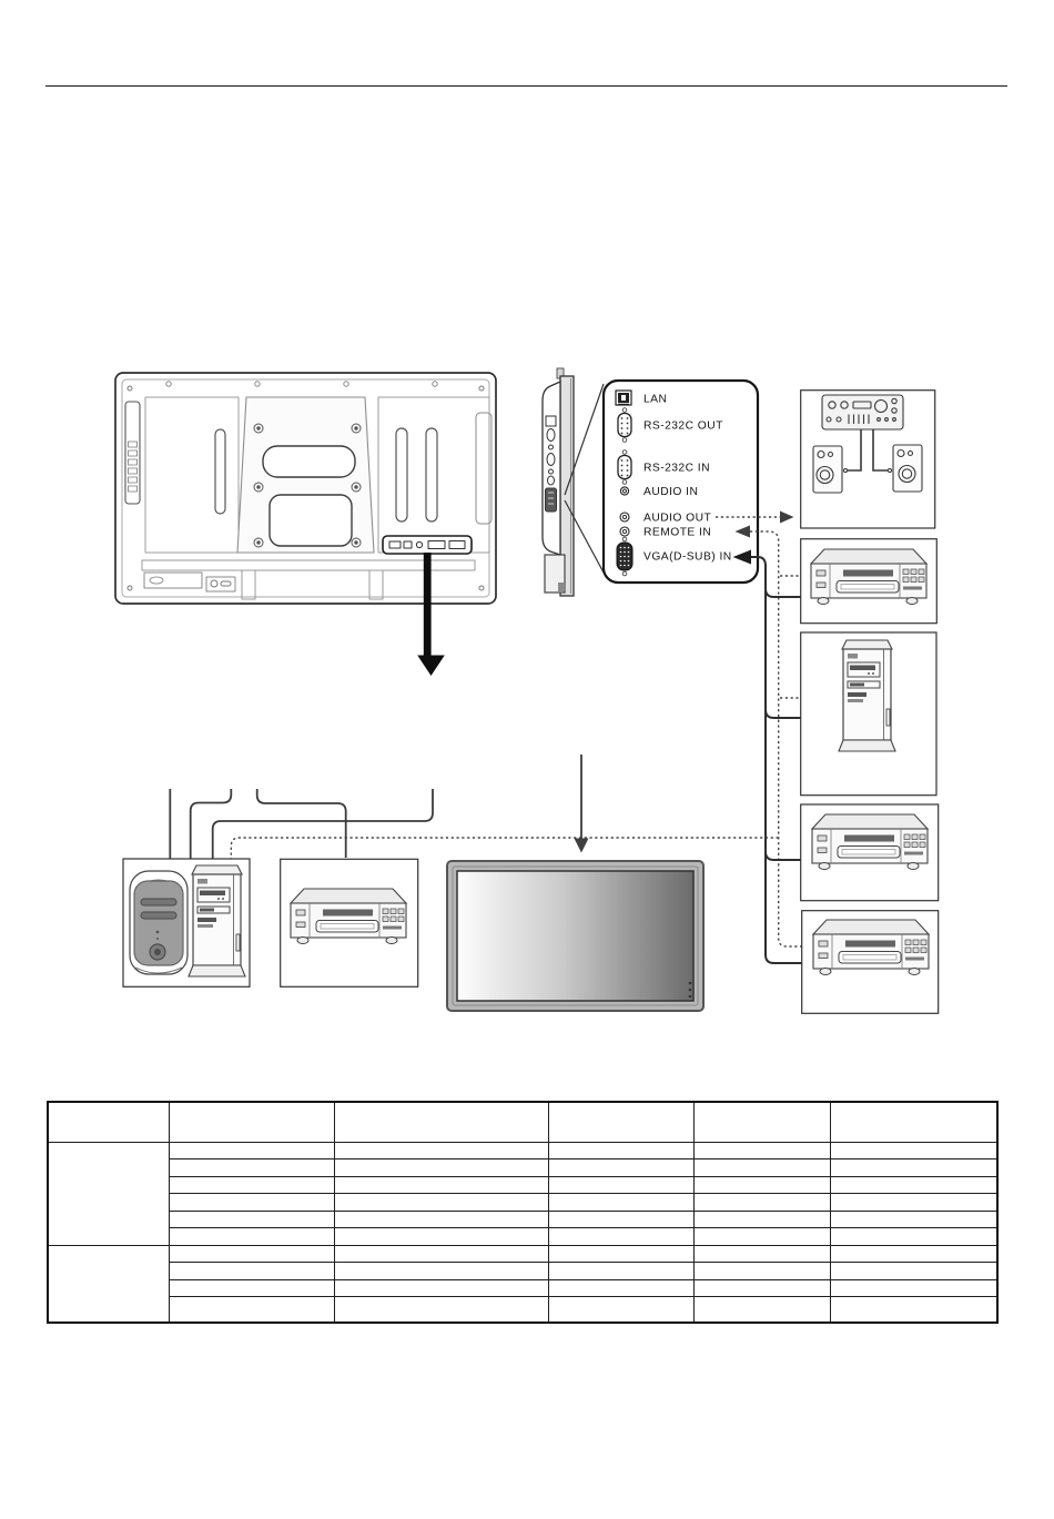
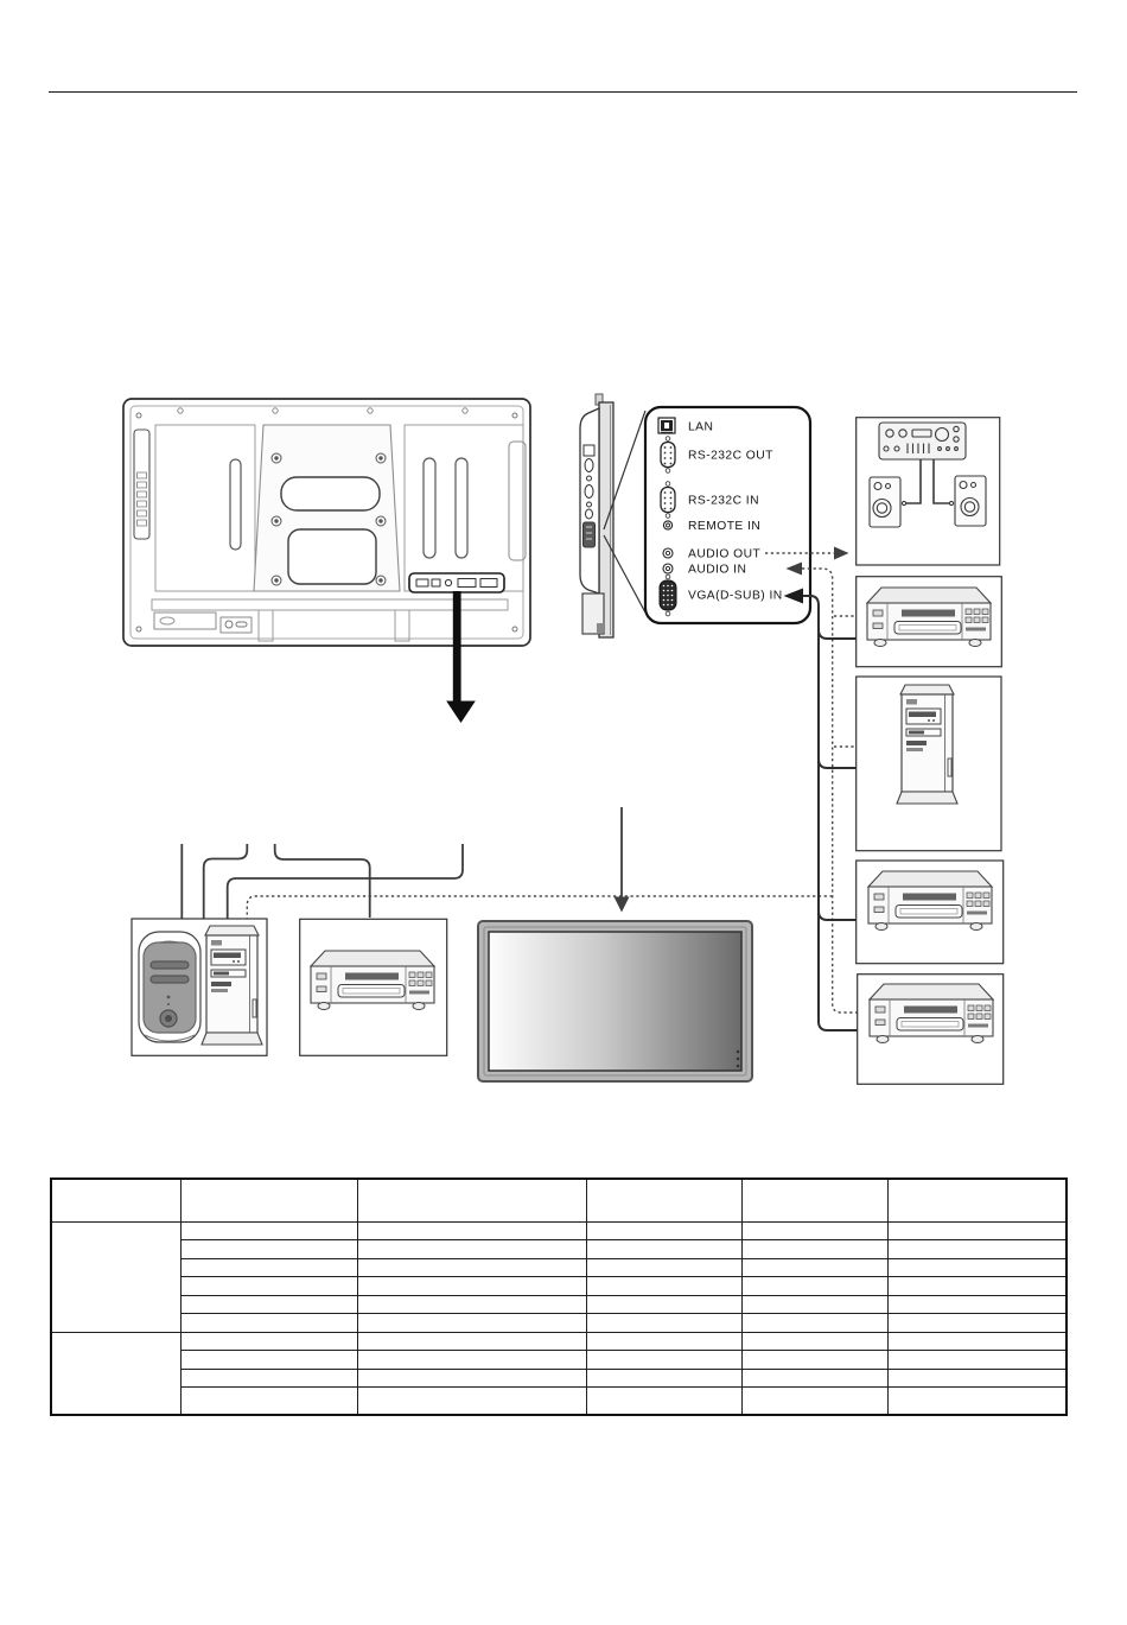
  LAN
  RS-232C OUT
  RS-232C IN
- AUDIO IN
+ REMOTE IN
  AUDIO OUT
- REMOTE IN
+ AUDIO IN
  VGA(D-SUB) IN
